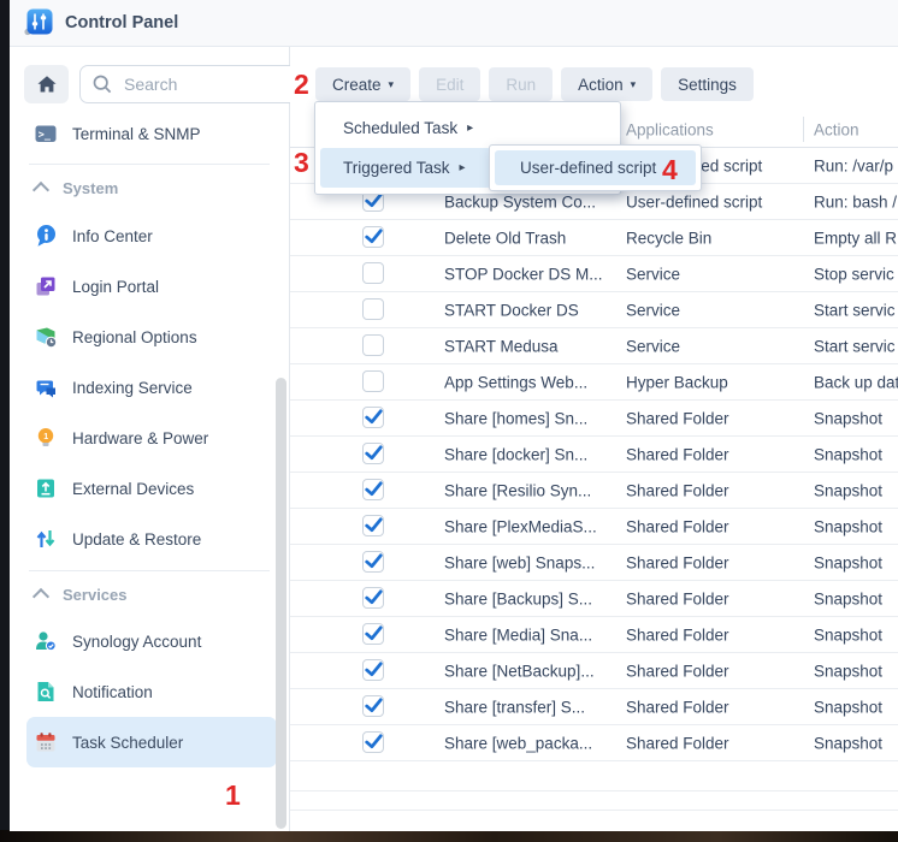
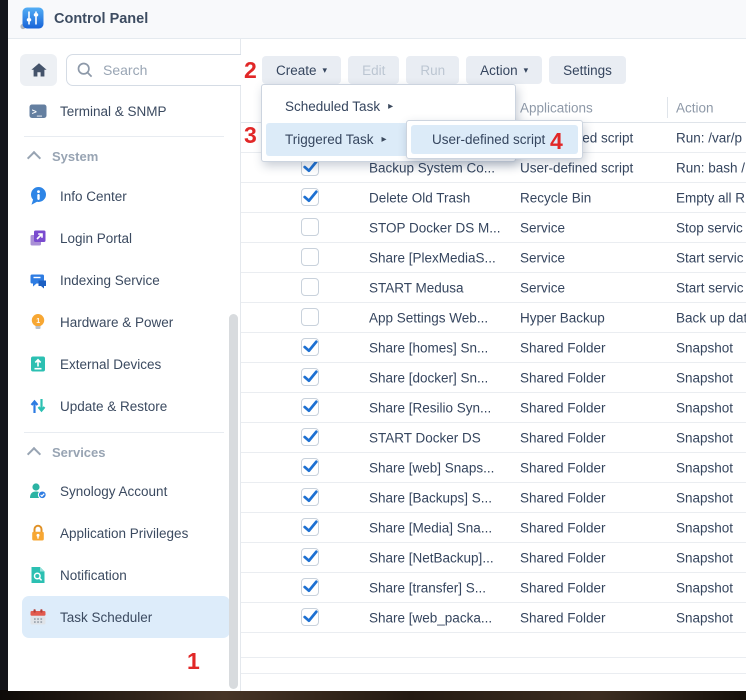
  Control Panel
  Search
  >_
  Terminal & SNMP
  System
  Info Center
  Login Portal
- Regional Options
  Indexing Service
  Hardware & Power
  External Devices
  Update & Restore
  Services
  Synology Account
+ Application Privileges
  Notification
  Task Scheduler
  Create
  ▾
  Edit
  Run
  Action
  ▾
  Settings
  Applications
  Action
  Run: /var/p
  Backup System Co...
  User-defined script
  Run: bash /
  Delete Old Trash
  Recycle Bin
  Empty all R
  STOP Docker DS M...
  Service
  Stop servic
- START Docker DS
+ Share [PlexMediaS...
  Service
  Start servic
  START Medusa
  Service
  Start servic
  App Settings Web...
  Hyper Backup
  Back up dat
  Share [homes] Sn...
  Shared Folder
  Snapshot
  Share [docker] Sn...
  Shared Folder
  Snapshot
  Share [Resilio Syn...
  Shared Folder
  Snapshot
- Share [PlexMediaS...
+ START Docker DS
  Shared Folder
  Snapshot
  Share [web] Snaps...
  Shared Folder
  Snapshot
  Share [Backups] S...
  Shared Folder
  Snapshot
  Share [Media] Sna...
  Shared Folder
  Snapshot
  Share [NetBackup]...
  Shared Folder
  Snapshot
  Share [transfer] S...
  Shared Folder
  Snapshot
  Share [web_packa...
  Shared Folder
  Snapshot
  Scheduled Task
  ▸
  Triggered Task
  ▸
  User-defined script
  1
  2
  3
  4
